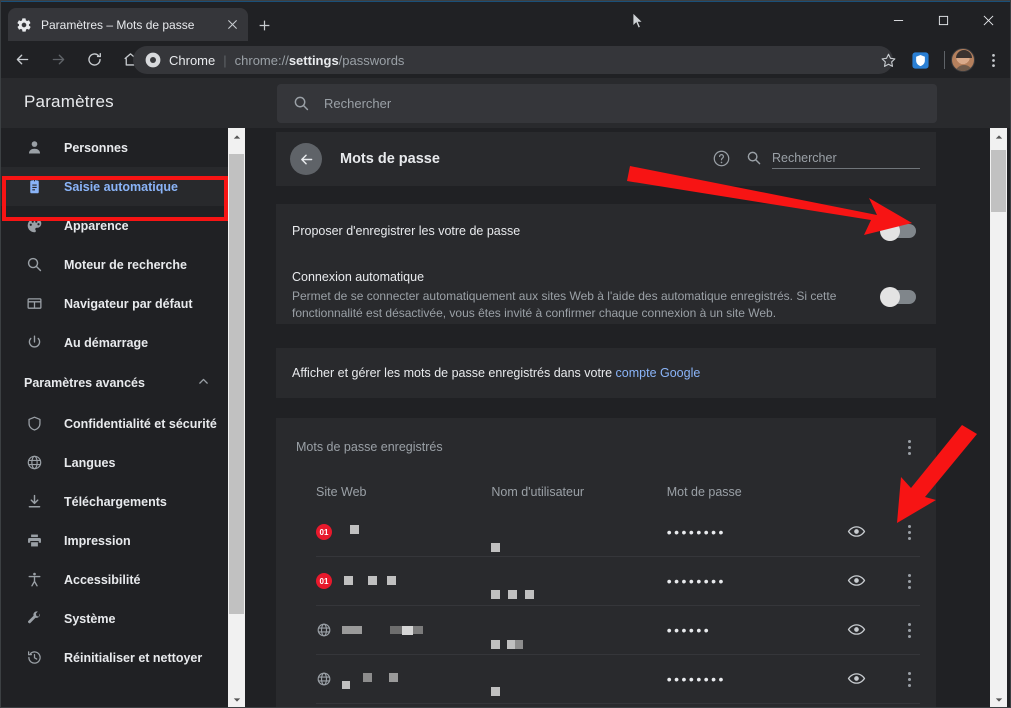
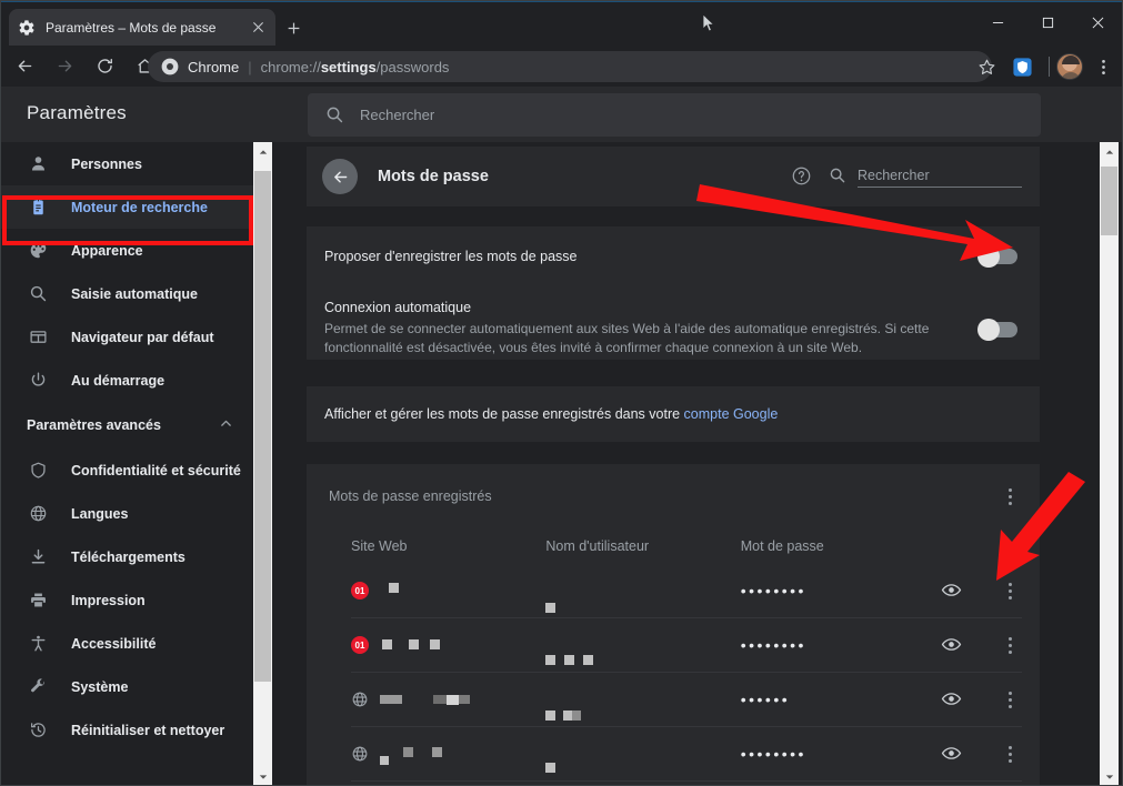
  Paramètres – Mots de passe
  Chrome
  |
  chrome://settings/passwords
  Paramètres
  Rechercher
  Personnes
- Saisie automatique
+ Moteur de recherche
  Apparence
- Moteur de recherche
+ Saisie automatique
  Navigateur par défaut
  Au démarrage
  Paramètres avancés
  Confidentialité et sécurité
  Langues
  Téléchargements
  Impression
  Accessibilité
  Système
  Réinitialiser et nettoyer
  Mots de passe
  Rechercher
- Proposer d'enregistrer les votre de passe
+ Proposer d'enregistrer les mots de passe
  Connexion automatique
  Permet de se connecter automatiquement aux sites Web à l'aide des automatique enregistrés. Si cette fonctionnalité est désactivée, vous êtes invité à confirmer chaque connexion à un site Web.
  Afficher et gérer les mots de passe enregistrés dans votre compte Google
  Mots de passe enregistrés
  Site Web
  Nom d'utilisateur
  Mot de passe
  01
  ••••••••
  01
  ••••••••
  ••••••
  ••••••••
